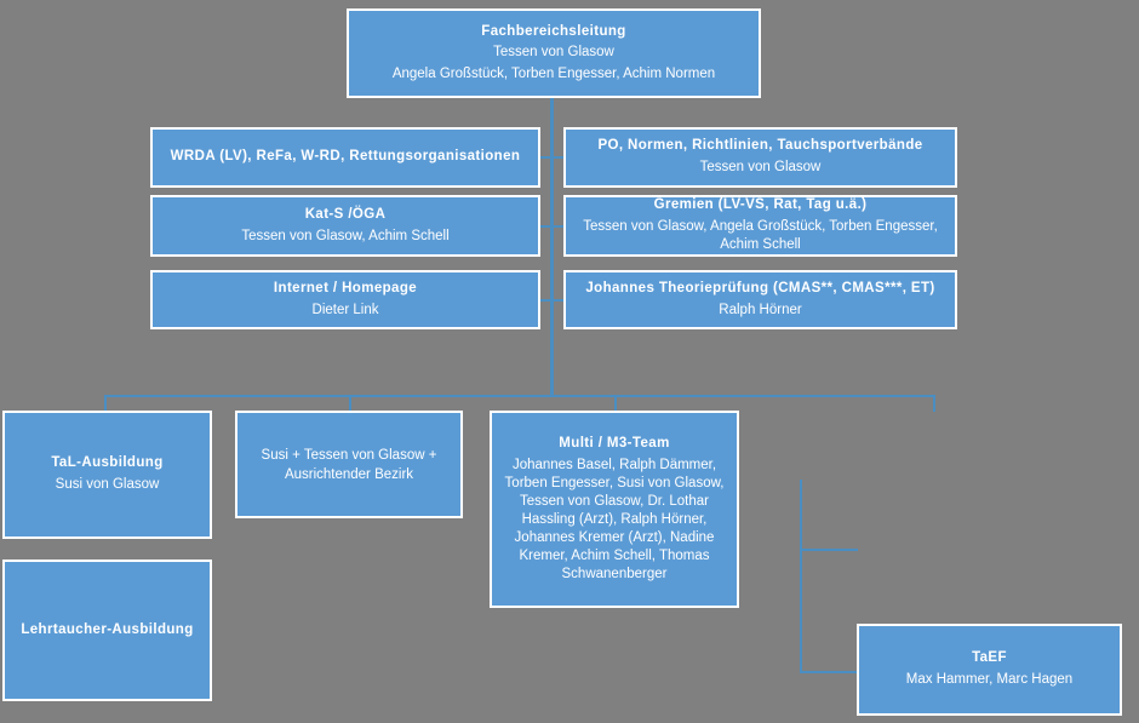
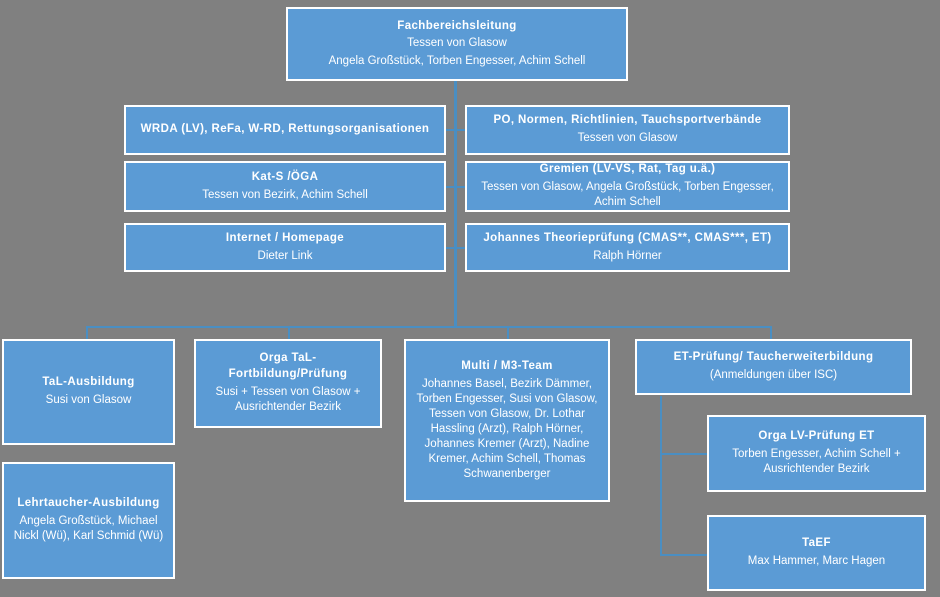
  Fachbereichsleitung
  Tessen von Glasow
- Angela Großstück, Torben Engesser, Achim Normen
+ Angela Großstück, Torben Engesser, Achim Schell
  WRDA (LV), ReFa, W-RD, Rettungsorganisationen
  Kat-S /ÖGA
- Tessen von Glasow, Achim Schell
+ Tessen von Bezirk, Achim Schell
  Internet / Homepage
  Dieter Link
  PO, Normen, Richtlinien, Tauchsportverbände
  Tessen von Glasow
  Gremien (LV-VS, Rat, Tag u.ä.)
  Tessen von Glasow, Angela Großstück, Torben Engesser, Achim Schell
  Johannes Theorieprüfung (CMAS**, CMAS***, ET)
  Ralph Hörner
  TaL-Ausbildung
  Susi von Glasow
+ Orga TaL-Fortbildung/Prüfung
  Susi + Tessen von Glasow + Ausrichtender Bezirk
  Multi / M3-Team
- Johannes Basel, Ralph Dämmer, Torben Engesser, Susi von Glasow, Tessen von Glasow, Dr. Lothar Hassling (Arzt), Ralph Hörner, Johannes Kremer (Arzt), Nadine Kremer, Achim Schell, Thomas Schwanenberger
+ Johannes Basel, Bezirk Dämmer, Torben Engesser, Susi von Glasow, Tessen von Glasow, Dr. Lothar Hassling (Arzt), Ralph Hörner, Johannes Kremer (Arzt), Nadine Kremer, Achim Schell, Thomas Schwanenberger
+ ET-Prüfung/ Taucherweiterbildung
+ (Anmeldungen über ISC)
  Lehrtaucher-Ausbildung
+ Angela Großstück, Michael Nickl (Wü), Karl Schmid (Wü)
+ Orga LV-Prüfung ET
+ Torben Engesser, Achim Schell + Ausrichtender Bezirk
  TaEF
  Max Hammer, Marc Hagen
